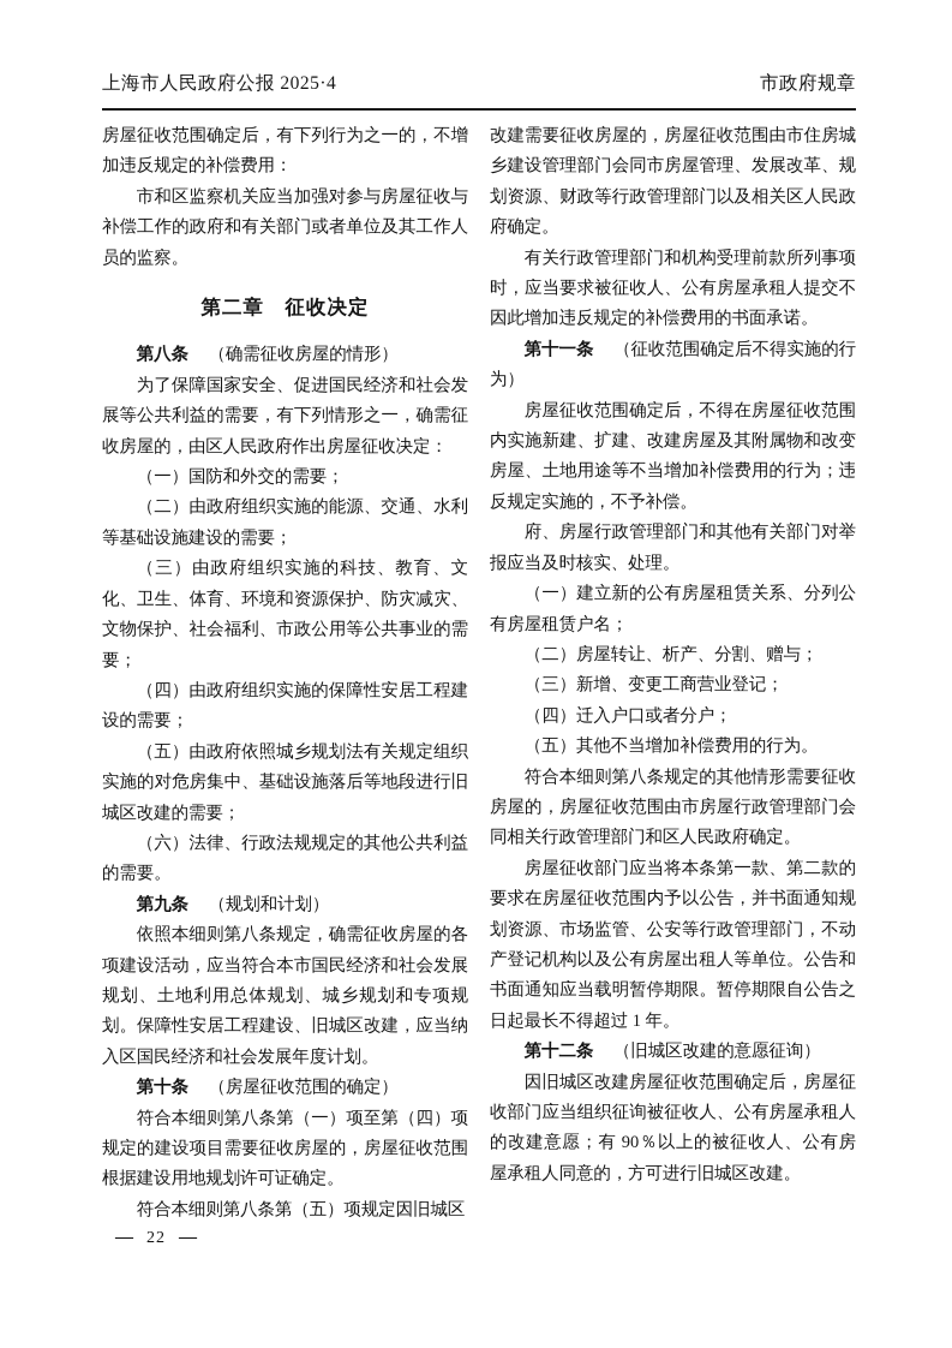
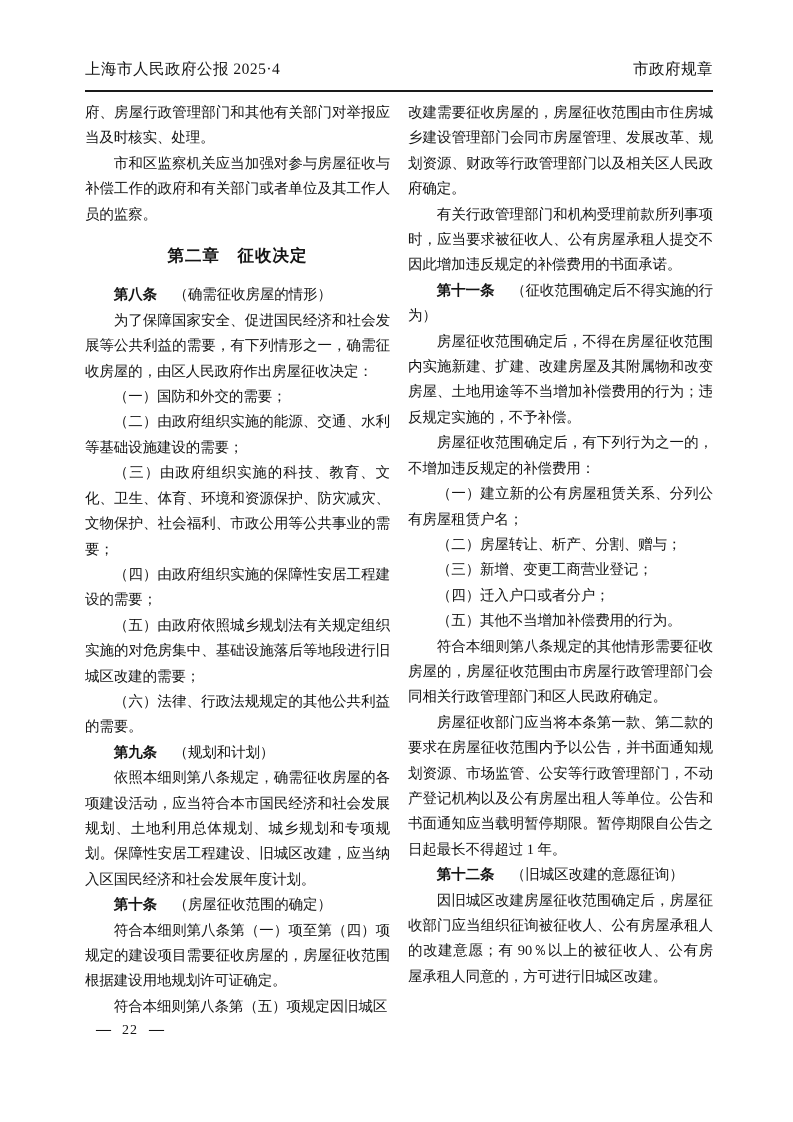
  上海市人民政府公报 2025·4
  市政府规章
- 房屋征收范围确定后，有下列行为之一的，不增加违反规定的补偿费用：
+ 府、房屋行政管理部门和其他有关部门对举报应当及时核实、处理。
  市和区监察机关应当加强对参与房屋征收与补偿工作的政府和有关部门或者单位及其工作人员的监察。
  第二章 征收决定
  第八条 （确需征收房屋的情形）
  为了保障国家安全、促进国民经济和社会发展等公共利益的需要，有下列情形之一，确需征收房屋的，由区人民政府作出房屋征收决定：
  （一）国防和外交的需要；
  （二）由政府组织实施的能源、交通、水利等基础设施建设的需要；
  （三）由政府组织实施的科技、教育、文化、卫生、体育、环境和资源保护、防灾减灾、文物保护、社会福利、市政公用等公共事业的需要；
  （四）由政府组织实施的保障性安居工程建设的需要；
  （五）由政府依照城乡规划法有关规定组织实施的对危房集中、基础设施落后等地段进行旧城区改建的需要；
  （六）法律、行政法规规定的其他公共利益的需要。
  第九条 （规划和计划）
  依照本细则第八条规定，确需征收房屋的各项建设活动，应当符合本市国民经济和社会发展规划、土地利用总体规划、城乡规划和专项规划。保障性安居工程建设、旧城区改建，应当纳入区国民经济和社会发展年度计划。
  第十条 （房屋征收范围的确定）
  符合本细则第八条第（一）项至第（四）项规定的建设项目需要征收房屋的，房屋征收范围根据建设用地规划许可证确定。
  符合本细则第八条第（五）项规定因旧城区
  改建需要征收房屋的，房屋征收范围由市住房城乡建设管理部门会同市房屋管理、发展改革、规划资源、财政等行政管理部门以及相关区人民政府确定。
  有关行政管理部门和机构受理前款所列事项时，应当要求被征收人、公有房屋承租人提交不因此增加违反规定的补偿费用的书面承诺。
  第十一条 （征收范围确定后不得实施的行为）
  房屋征收范围确定后，不得在房屋征收范围内实施新建、扩建、改建房屋及其附属物和改变房屋、土地用途等不当增加补偿费用的行为；违反规定实施的，不予补偿。
- 府、房屋行政管理部门和其他有关部门对举报应当及时核实、处理。
+ 房屋征收范围确定后，有下列行为之一的，不增加违反规定的补偿费用：
  （一）建立新的公有房屋租赁关系、分列公有房屋租赁户名；
  （二）房屋转让、析产、分割、赠与；
  （三）新增、变更工商营业登记；
  （四）迁入户口或者分户；
  （五）其他不当增加补偿费用的行为。
  符合本细则第八条规定的其他情形需要征收房屋的，房屋征收范围由市房屋行政管理部门会同相关行政管理部门和区人民政府确定。
  房屋征收部门应当将本条第一款、第二款的要求在房屋征收范围内予以公告，并书面通知规划资源、市场监管、公安等行政管理部门，不动产登记机构以及公有房屋出租人等单位。公告和书面通知应当载明暂停期限。暂停期限自公告之日起最长不得超过 1 年。
  第十二条 （旧城区改建的意愿征询）
  因旧城区改建房屋征收范围确定后，房屋征收部门应当组织征询被征收人、公有房屋承租人的改建意愿；有 90％以上的被征收人、公有房屋承租人同意的，方可进行旧城区改建。
  —
  22
  —
